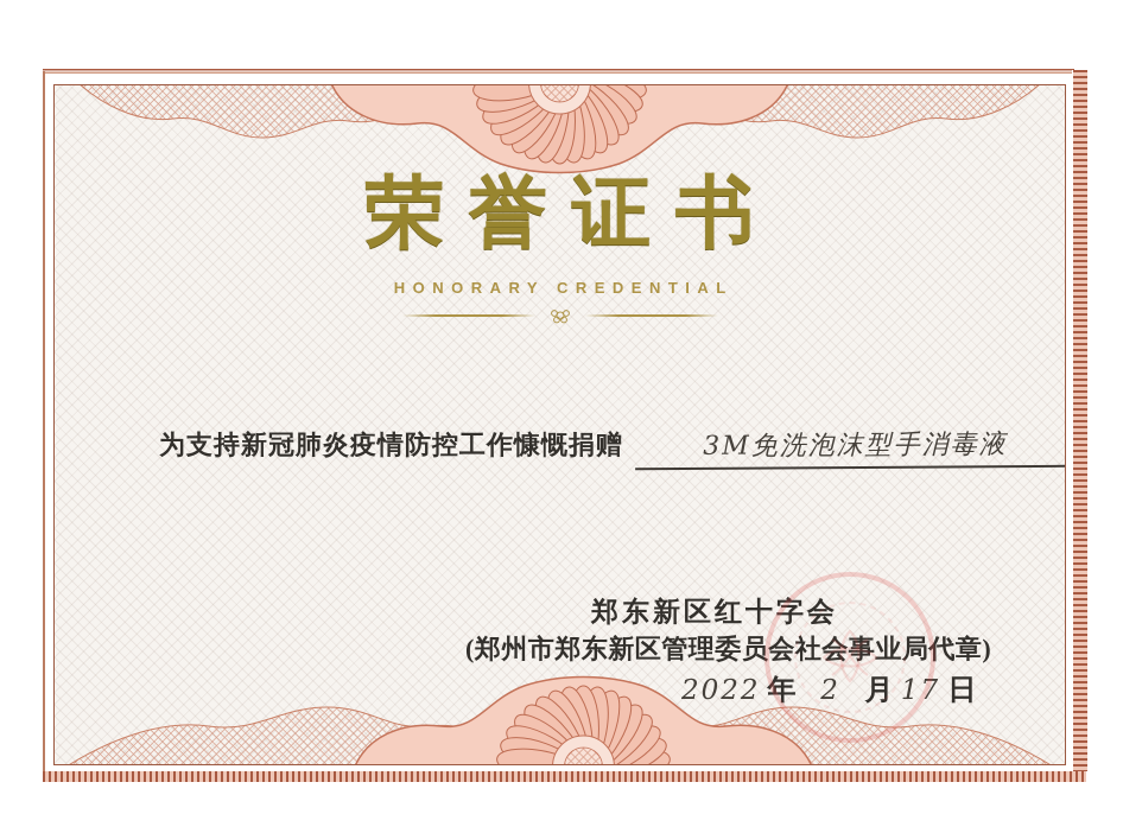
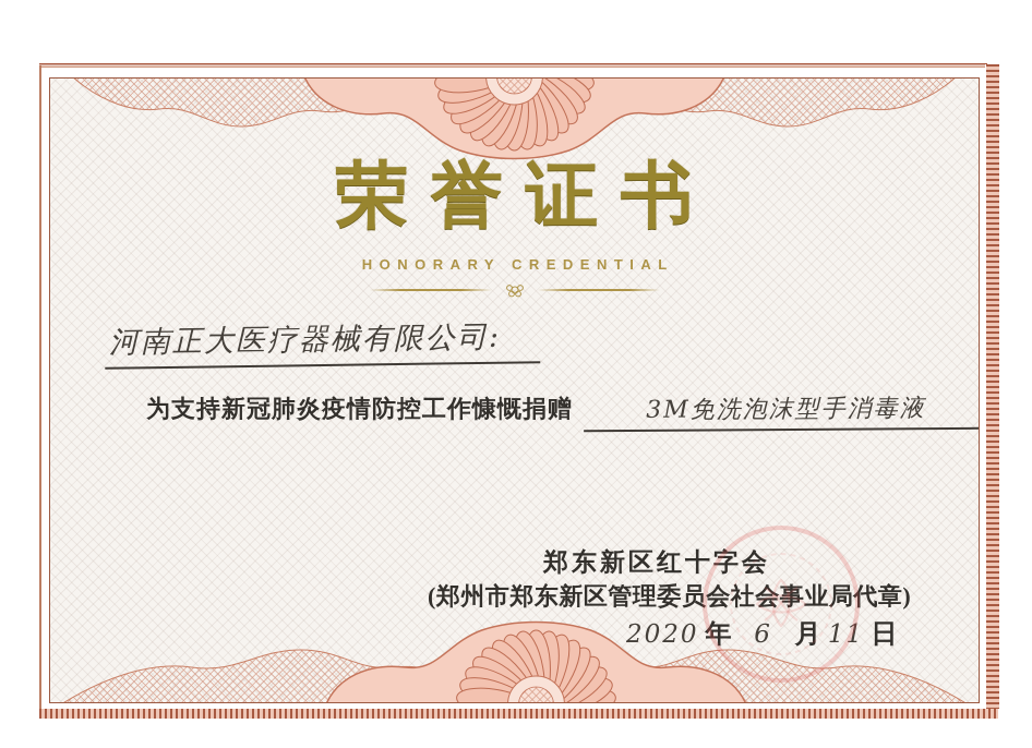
  荣誉证书
  HONORARY CREDENTIAL
+ 河南正大医疗器械有限公司:
  为支持新冠肺炎疫情防控工作慷慨捐赠
  3M免洗泡沫型手消毒液
  郑东新区红十字会
  (郑州市郑东新区管理委员会社会事业局代章)
- 2022
+ 2020
  年
- 2
+ 6
  月
- 17
+ 11
  日
